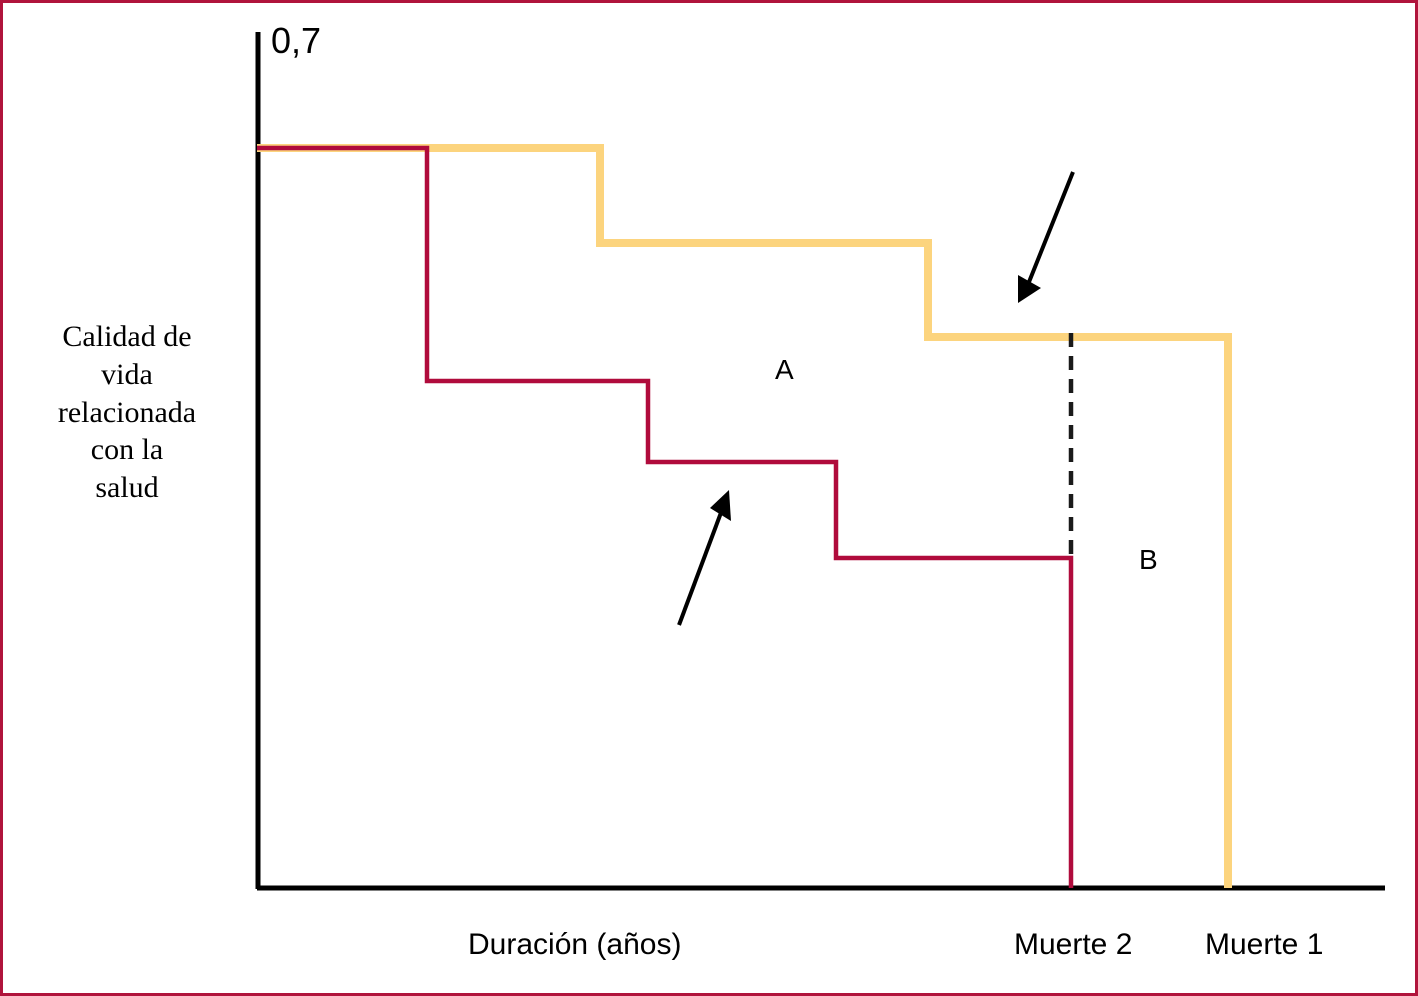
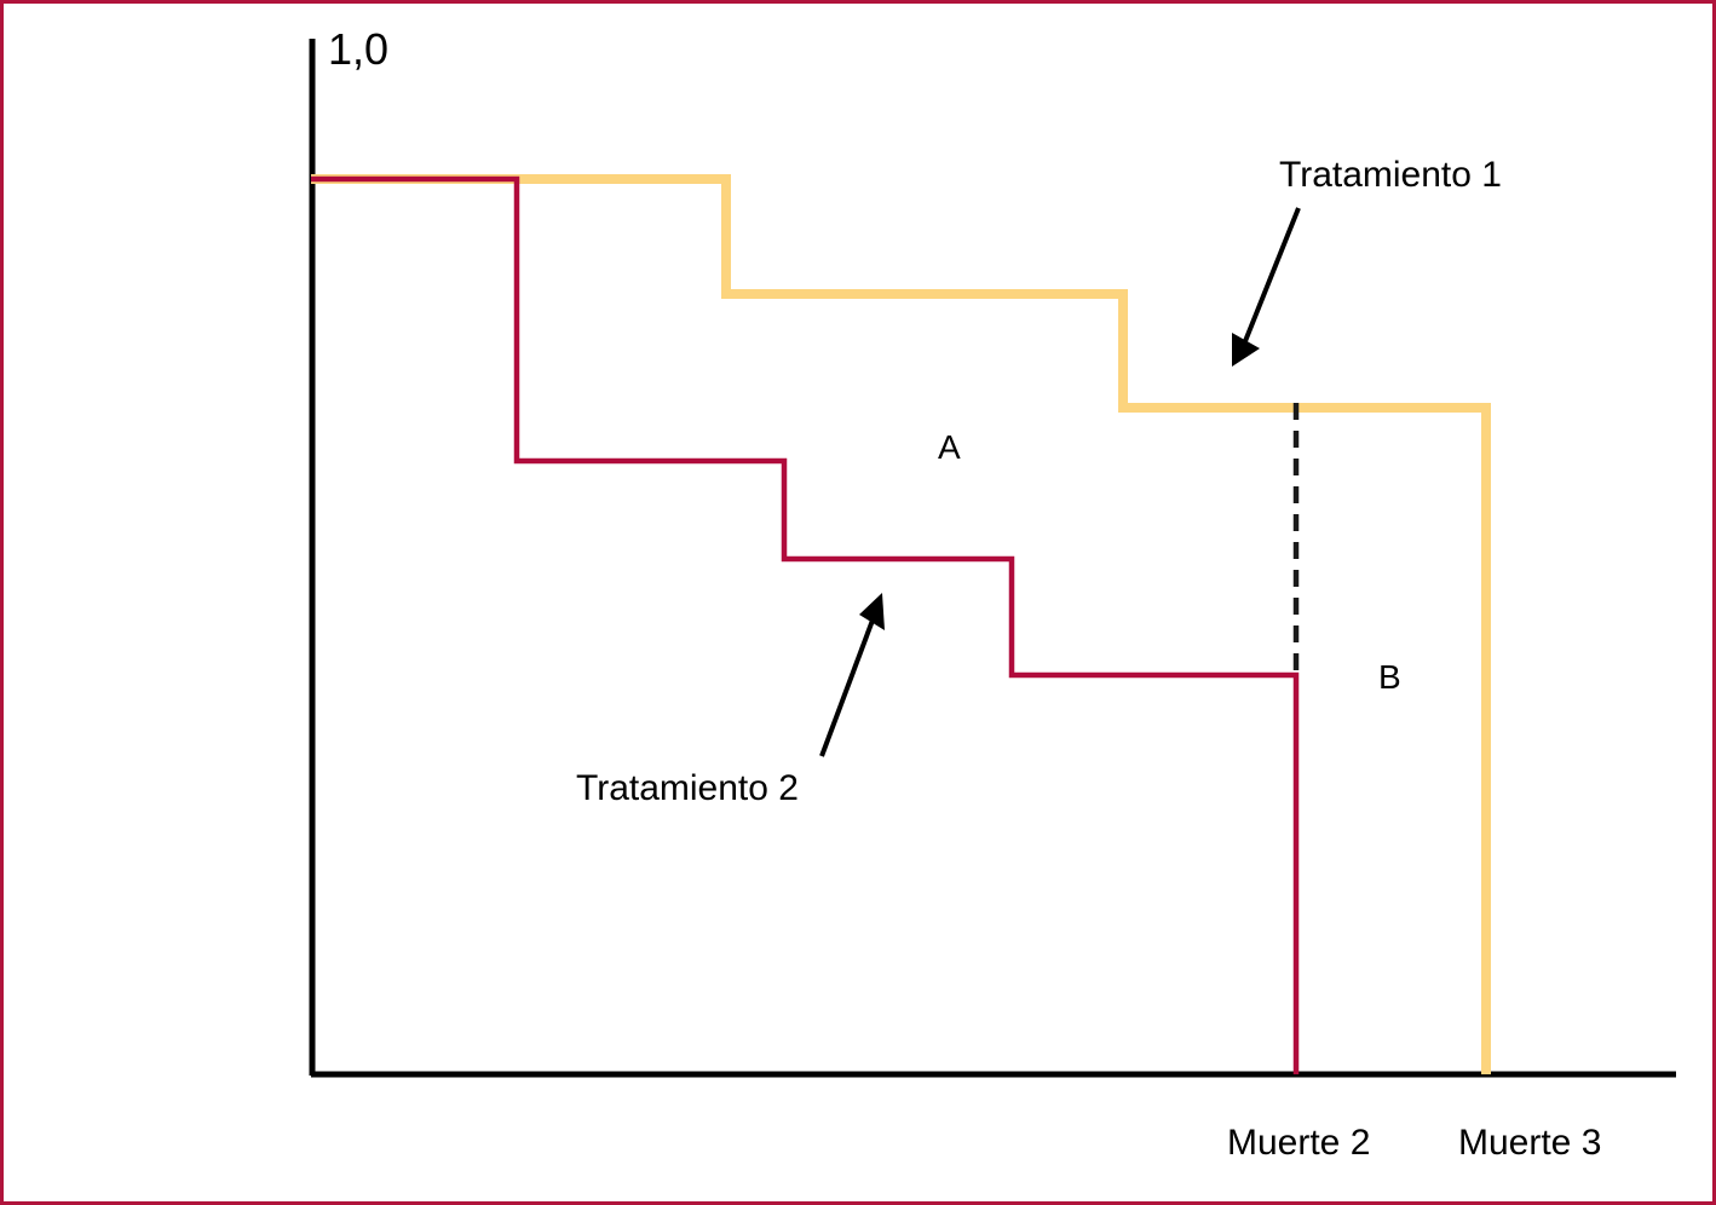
- 0,7
+ 1,0
- Calidad de
- vida
- relacionada
- con la
- salud
- Duración (años)
  Muerte 2
- Muerte 1
+ Muerte 3
+ Tratamiento 1
+ Tratamiento 2
  A
  B
